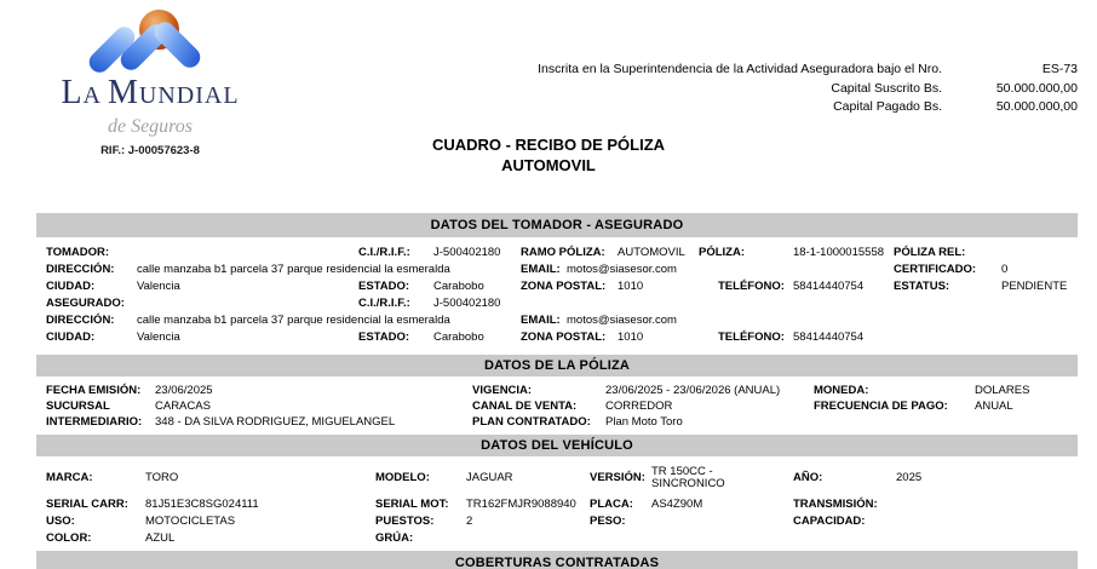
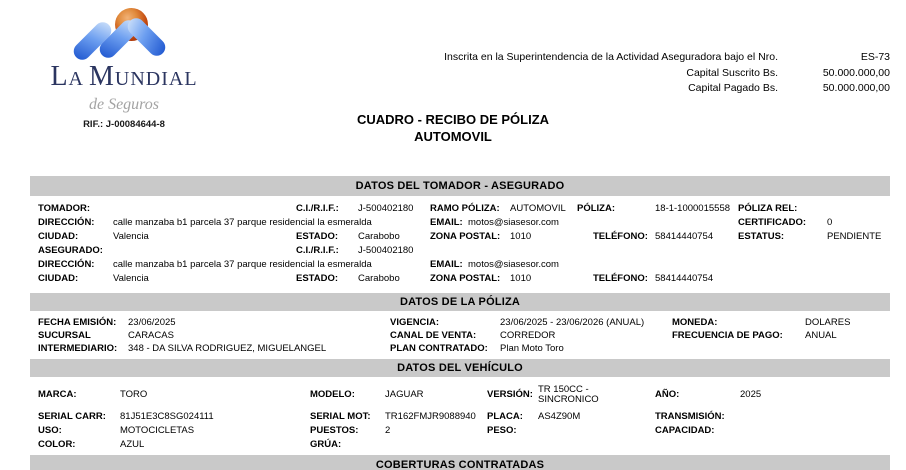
  LA MUNDIAL
  de Seguros
- RIF.: J-00057623-8
+ RIF.: J-00084644-8
  Inscrita en la Superintendencia de la Actividad Aseguradora bajo el Nro.
  ES-73
  Capital Suscrito Bs.
  50.000.000,00
  Capital Pagado Bs.
  50.000.000,00
  CUADRO - RECIBO DE PÓLIZA
  AUTOMOVIL
  DATOS DEL TOMADOR - ASEGURADO
  TOMADOR:
  C.I./R.I.F.:
  J-500402180
  RAMO PÓLIZA:
  AUTOMOVIL
  PÓLIZA:
  18-1-1000015558
  PÓLIZA REL:
  DIRECCIÓN:
  calle manzaba b1 parcela 37 parque residencial la esmeralda
  EMAIL:
  motos@siasesor.com
  CERTIFICADO:
  0
  CIUDAD:
  Valencia
  ESTADO:
  Carabobo
  ZONA POSTAL:
  1010
  TELÉFONO:
  58414440754
  ESTATUS:
  PENDIENTE
  ASEGURADO:
  C.I./R.I.F.:
  J-500402180
  DIRECCIÓN:
  calle manzaba b1 parcela 37 parque residencial la esmeralda
  EMAIL:
  motos@siasesor.com
  CIUDAD:
  Valencia
  ESTADO:
  Carabobo
  ZONA POSTAL:
  1010
  TELÉFONO:
  58414440754
  DATOS DE LA PÓLIZA
  FECHA EMISIÓN:
  23/06/2025
  VIGENCIA:
  23/06/2025 - 23/06/2026 (ANUAL)
  MONEDA:
  DOLARES
  SUCURSAL
  CARACAS
  CANAL DE VENTA:
  CORREDOR
  FRECUENCIA DE PAGO:
  ANUAL
  INTERMEDIARIO:
  348 - DA SILVA RODRIGUEZ, MIGUELANGEL
  PLAN CONTRATADO:
  Plan Moto Toro
  DATOS DEL VEHÍCULO
  MARCA:
  TORO
  MODELO:
  JAGUAR
  VERSIÓN:
  TR 150CC - SINCRONICO
  AÑO:
  2025
  SERIAL CARR:
  81J51E3C8SG024111
  SERIAL MOT:
  TR162FMJR9088940
  PLACA:
  AS4Z90M
  TRANSMISIÓN:
  USO:
  MOTOCICLETAS
  PUESTOS:
  2
  PESO:
  CAPACIDAD:
  COLOR:
  AZUL
  GRÚA:
  COBERTURAS CONTRATADAS
